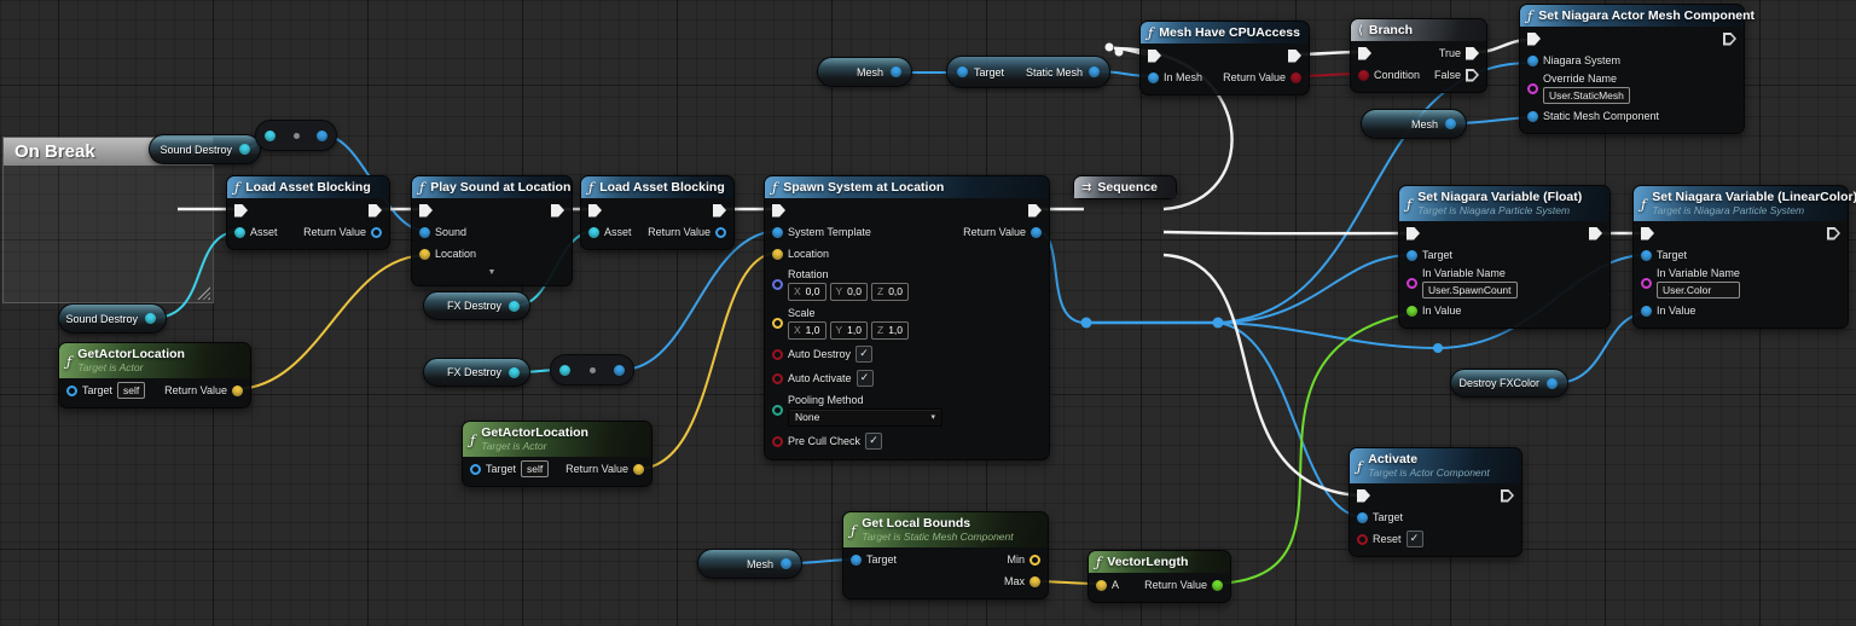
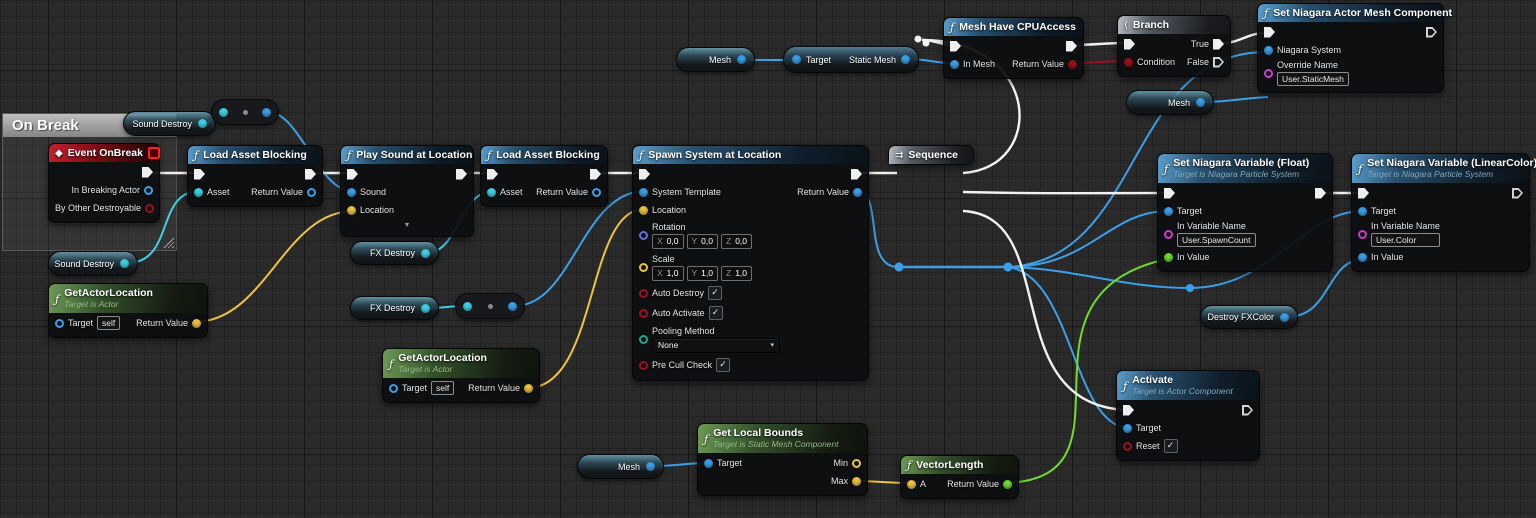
  On Break
  Sound Destroy
+ ◆
+ Event OnBreak
+ In Breaking Actor
+ By Other Destroyable
  Sound Destroy
  ƒ
  GetActorLocation
  Target is Actor
  Target
  self
  Return Value
  ƒ
  Load Asset Blocking
  Asset
  Return Value
  ƒ
  Play Sound at Location
  Sound
  Location
  ƒ
  Load Asset Blocking
  Asset
  Return Value
  FX Destroy
  FX Destroy
  ƒ
  GetActorLocation
  Target is Actor
  Target
  self
  Return Value
  ƒ
  Spawn System at Location
  System Template
  Return Value
  Location
  Rotation
  X
  0,0
  Y
  0,0
  Z
  0,0
  Scale
  X
  1,0
  Y
  1,0
  Z
  1,0
  Auto Destroy
  ✓
  Auto Activate
  ✓
  Pooling Method
  None
  Pre Cull Check
  ✓
  ⇉
  Sequence
  Mesh
  Target
  Static Mesh
  ƒ
  Mesh Have CPUAccess
  In Mesh
  Return Value
  ⟨
  Branch
  True
  Condition
  False
  ƒ
  Set Niagara Actor Mesh Component
  Niagara System
  Override Name
  User.StaticMesh
- Static Mesh Component
  Mesh
  ƒ
  Set Niagara Variable (Float)
  Target is Niagara Particle System
  Target
  In Variable Name
  User.SpawnCount
  In Value
  ƒ
  Set Niagara Variable (LinearColor)
  Target is Niagara Particle System
  Target
  In Variable Name
  User.Color
  In Value
  Destroy FXColor
  ƒ
  Activate
  Target is Actor Component
  Target
  Reset
  ✓
  Mesh
  ƒ
  Get Local Bounds
  Target is Static Mesh Component
  Target
  Min
  Max
  ƒ
  VectorLength
  A
  Return Value
